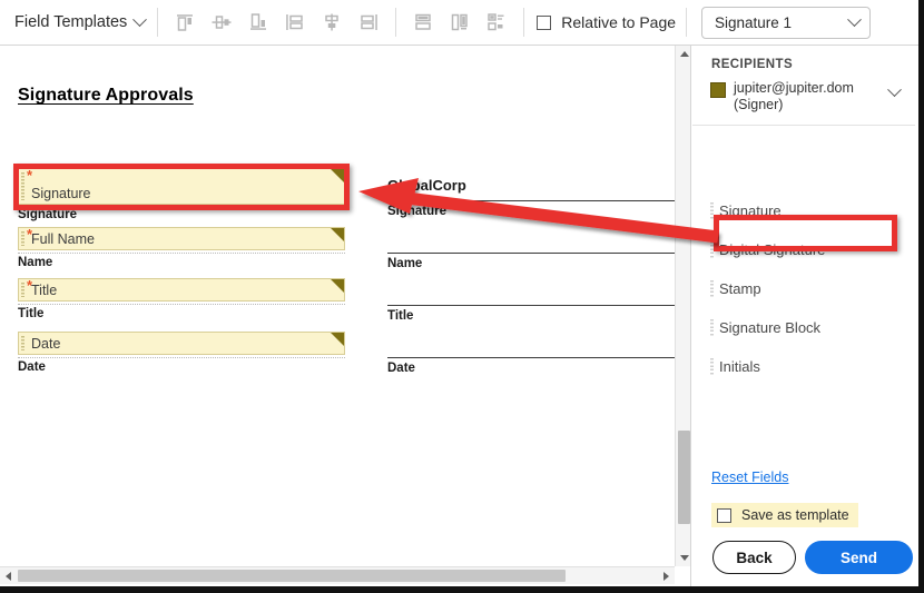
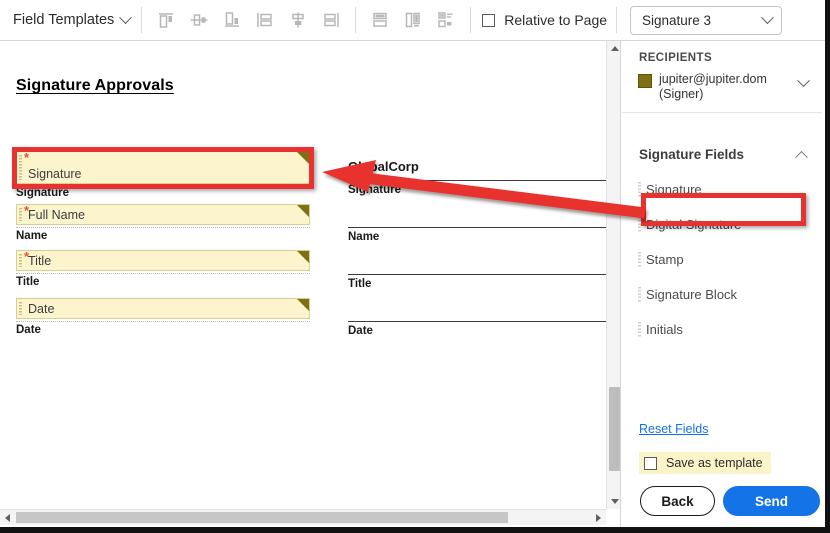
  Field Templates
  Relative to Page
- Signature 1
+ Signature 3
  Signature Approvals
  *
  Signature
  Signature
  *
  Full Name
  Name
  *
  Title
  Title
  Date
  Date
  Signature
  Name
  Title
  Date
  RECIPIENTS
  jupiter@jupiter.dom
  (Signer)
+ Signature Fields
  Signature
  Digital Signature
  Stamp
  Signature Block
  Initials
  Reset Fields
  Save as template
  Back
  Send
